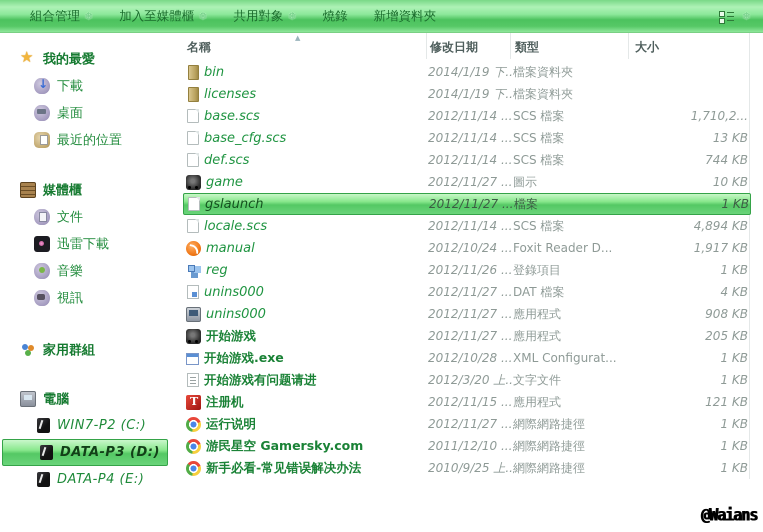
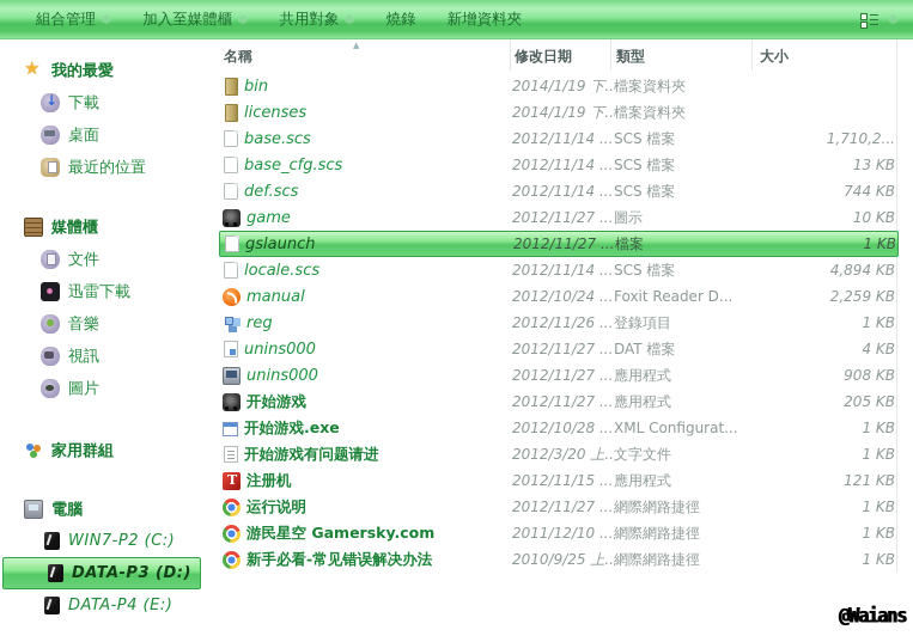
  組合管理
  ❅
  加入至媒體櫃
  ❅
  共用對象
  ❅
  燒錄
  新增資料夾
  ❅
  我的最愛
  下載
  桌面
  最近的位置
  媒體櫃
  文件
  迅雷下載
  音樂
  視訊
+ 圖片
  家用群組
  電腦
  WIN7-P2 (C:)
  DATA-P3 (D:)
  DATA-P4 (E:)
  ▲
  名稱
  修改日期
  類型
  大小
  bin
  2014/1/19 下..
  檔案資料夾
  licenses
  2014/1/19 下..
  檔案資料夾
  base.scs
  2012/11/14 ...
  SCS 檔案
  1,710,2...
  base_cfg.scs
  2012/11/14 ...
  SCS 檔案
  13 KB
  def.scs
  2012/11/14 ...
  SCS 檔案
  744 KB
  game
  2012/11/27 ...
  圖示
  10 KB
  gslaunch
  2012/11/27 ...
  檔案
  1 KB
  locale.scs
  2012/11/14 ...
  SCS 檔案
  4,894 KB
  manual
  2012/10/24 ...
  Foxit Reader D...
- 1,917 KB
+ 2,259 KB
  reg
  2012/11/26 ...
  登錄項目
  1 KB
  unins000
  2012/11/27 ...
  DAT 檔案
  4 KB
  unins000
  2012/11/27 ...
  應用程式
  908 KB
  开始游戏
  2012/11/27 ...
  應用程式
  205 KB
  开始游戏.exe
  2012/10/28 ...
  XML Configurat...
  1 KB
  开始游戏有问题请进
  2012/3/20 上..
  文字文件
  1 KB
  注册机
  2012/11/15 ...
  應用程式
  121 KB
  运行说明
  2012/11/27 ...
  網際網路捷徑
  1 KB
  游民星空 Gamersky.com
  2011/12/10 ...
  網際網路捷徑
  1 KB
  新手必看-常见错误解决办法
  2010/9/25 上..
  網際網路捷徑
  1 KB
  @Waians
